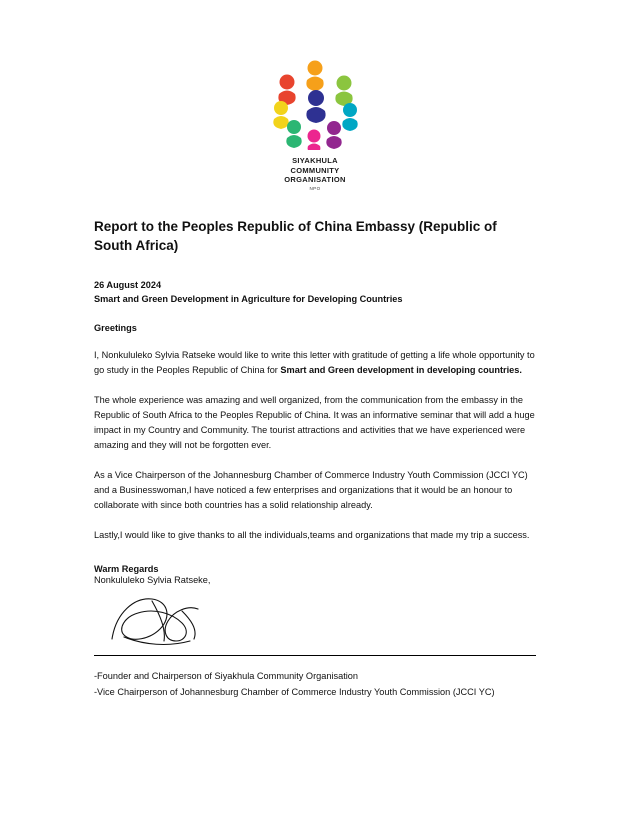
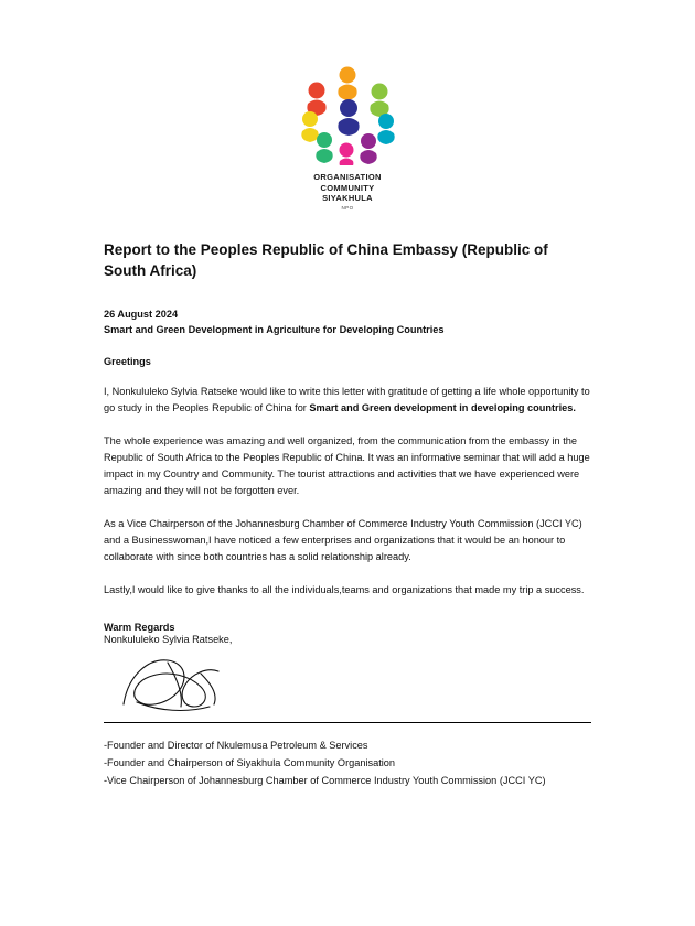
- SIYAKHULA
+ ORGANISATION
  COMMUNITY
- ORGANISATION
+ SIYAKHULA
  Report to the Peoples Republic of China Embassy (Republic of South Africa)
  26 August 2024
  Smart and Green Development in Agriculture for Developing Countries
  Greetings
  I, Nonkululeko Sylvia Ratseke would like to write this letter with gratitude of getting a life whole opportunity to go study in the Peoples Republic of China for Smart and Green development in developing countries.
  The whole experience was amazing and well organized, from the communication from the embassy in the Republic of South Africa to the Peoples Republic of China. It was an informative seminar that will add a huge impact in my Country and Community. The tourist attractions and activities that we have experienced were amazing and they will not be forgotten ever.
  As a Vice Chairperson of the Johannesburg Chamber of Commerce Industry Youth Commission (JCCI YC) and a Businesswoman,I have noticed a few enterprises and organizations that it would be an honour to collaborate with since both countries has a solid relationship already.
  Lastly,I would like to give thanks to all the individuals,teams and organizations that made my trip a success.
  Warm Regards
  Nonkululeko Sylvia Ratseke,
+ -Founder and Director of Nkulemusa Petroleum & Services
  -Founder and Chairperson of Siyakhula Community Organisation
  -Vice Chairperson of Johannesburg Chamber of Commerce Industry Youth Commission (JCCI YC)
